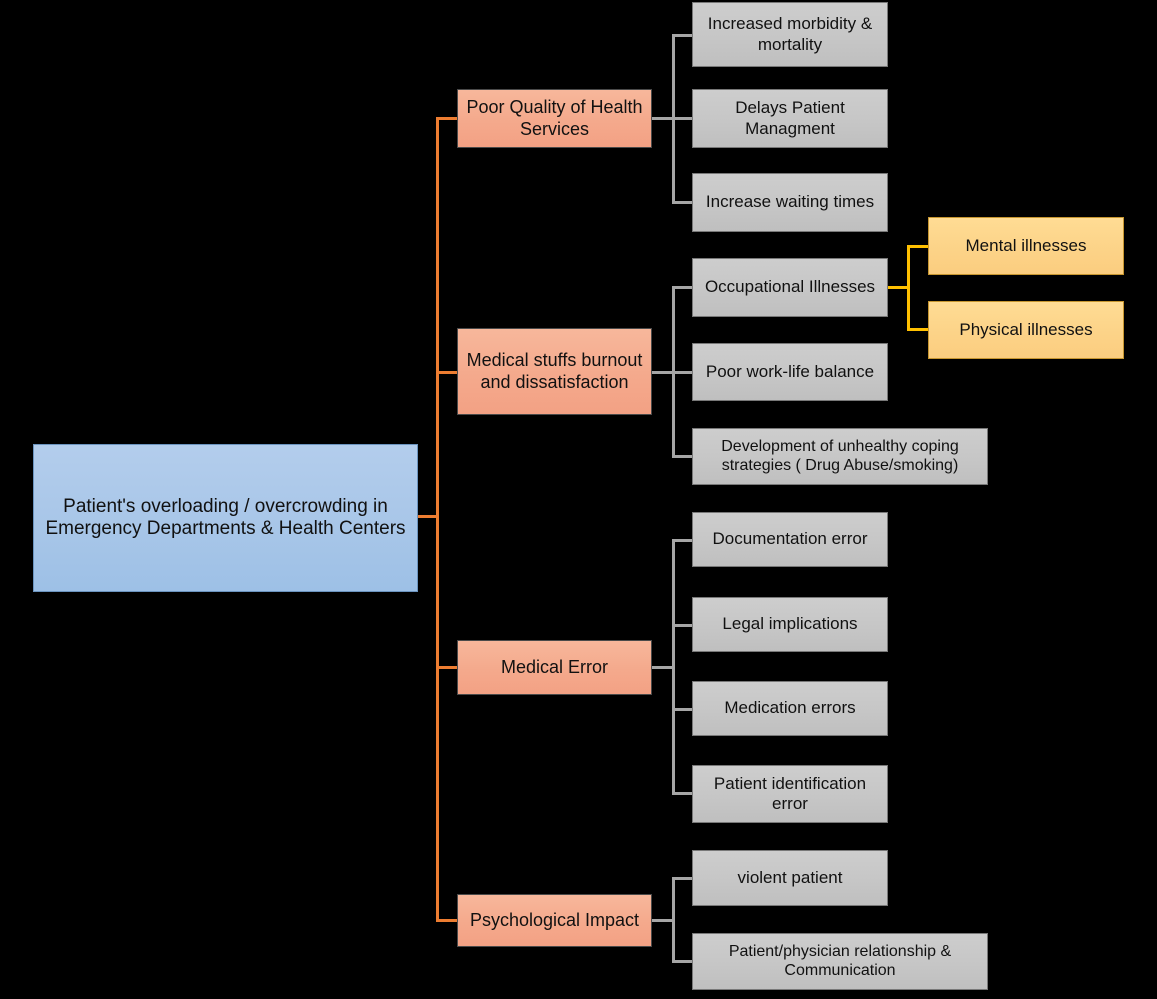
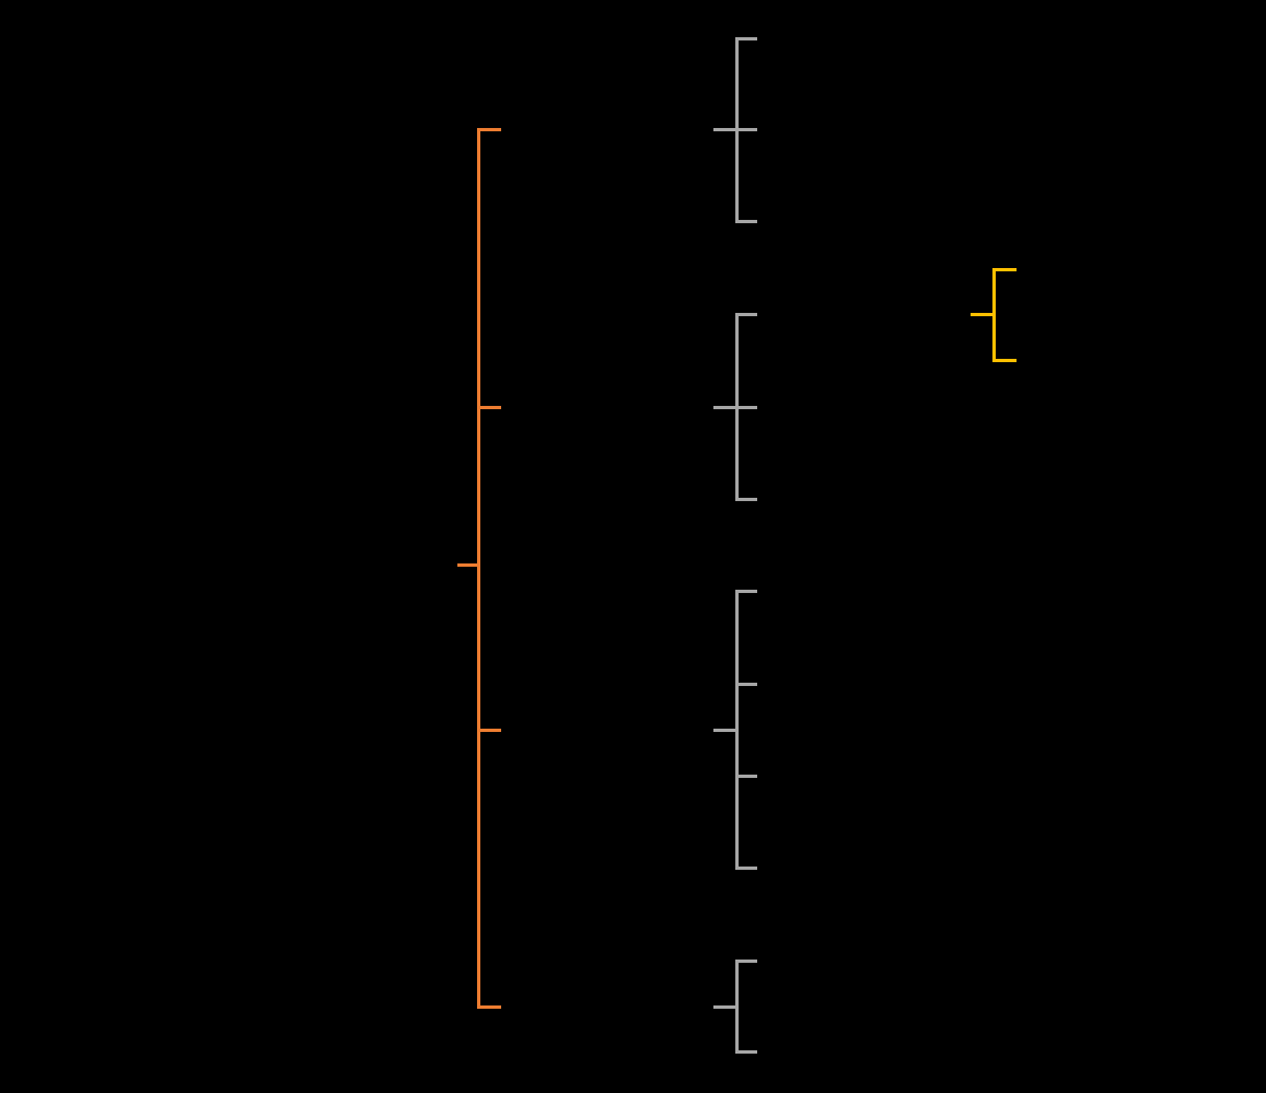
- Patient's overloading / overcrowding in Emergency Departments & Health Centers
- Poor Quality of Health Services
- Medical stuffs burnout and dissatisfaction
- Medical Error
- Psychological Impact
- Increased morbidity & mortality
- Delays Patient Managment
- Increase waiting times
- Occupational Illnesses
- Poor work-life balance
- Development of unhealthy coping strategies ( Drug Abuse/smoking)
- Mental illnesses
- Physical illnesses
- Documentation error
- Legal implications
- Medication errors
- Patient identification error
- violent patient
- Patient/physician relationship & Communication
